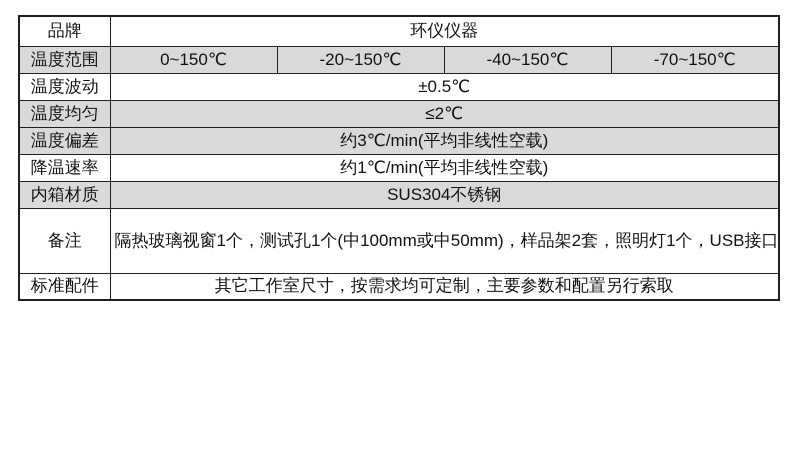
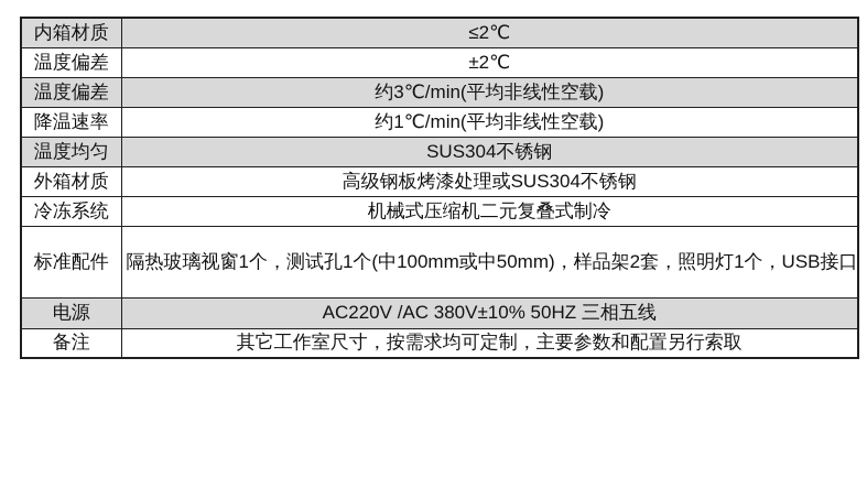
- 品牌	环仪仪器
- 温度范围	0~150℃	-20~150℃	-40~150℃	-70~150℃
- 温度波动	±0.5℃
- 温度均匀	≤2℃
+ 内箱材质	≤2℃
+ 温度偏差	±2℃
  温度偏差	约3℃/min(平均非线性空载)
  降温速率	约1℃/min(平均非线性空载)
- 内箱材质	SUS304不锈钢
+ 温度均匀	SUS304不锈钢
+ 外箱材质	高级钢板烤漆处理或SUS304不锈钢
+ 冷冻系统	机械式压缩机二元复叠式制冷
- 备注	隔热玻璃视窗1个，测试孔1个(中100mm或中50mm)，样品架2套，照明灯1个，USB接口
+ 标准配件	隔热玻璃视窗1个，测试孔1个(中100mm或中50mm)，样品架2套，照明灯1个，USB接口
+ 电源	AC220V /AC 380V±10% 50HZ 三相五线
- 标准配件	其它工作室尺寸，按需求均可定制，主要参数和配置另行索取
+ 备注	其它工作室尺寸，按需求均可定制，主要参数和配置另行索取
